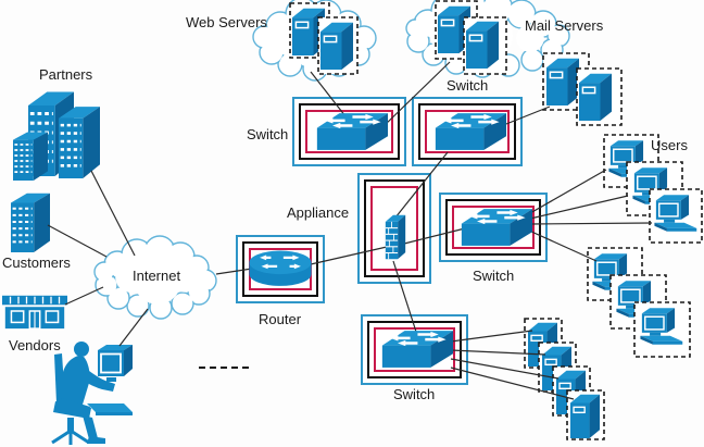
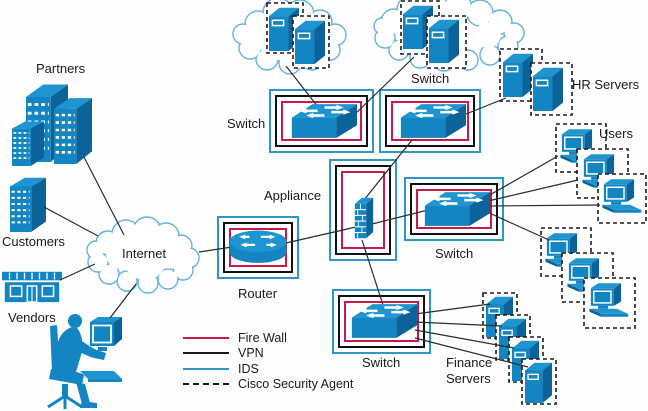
  Partners
- Web Servers
- Mail Servers
  Switch
+ HR Servers
  Switch
  Users
  Appliance
  Customers
  Internet
  Switch
  Router
  Vendors
  Switch
+ Finance
+ Servers
+ Fire Wall
+ VPN
+ IDS
+ Cisco Security Agent
